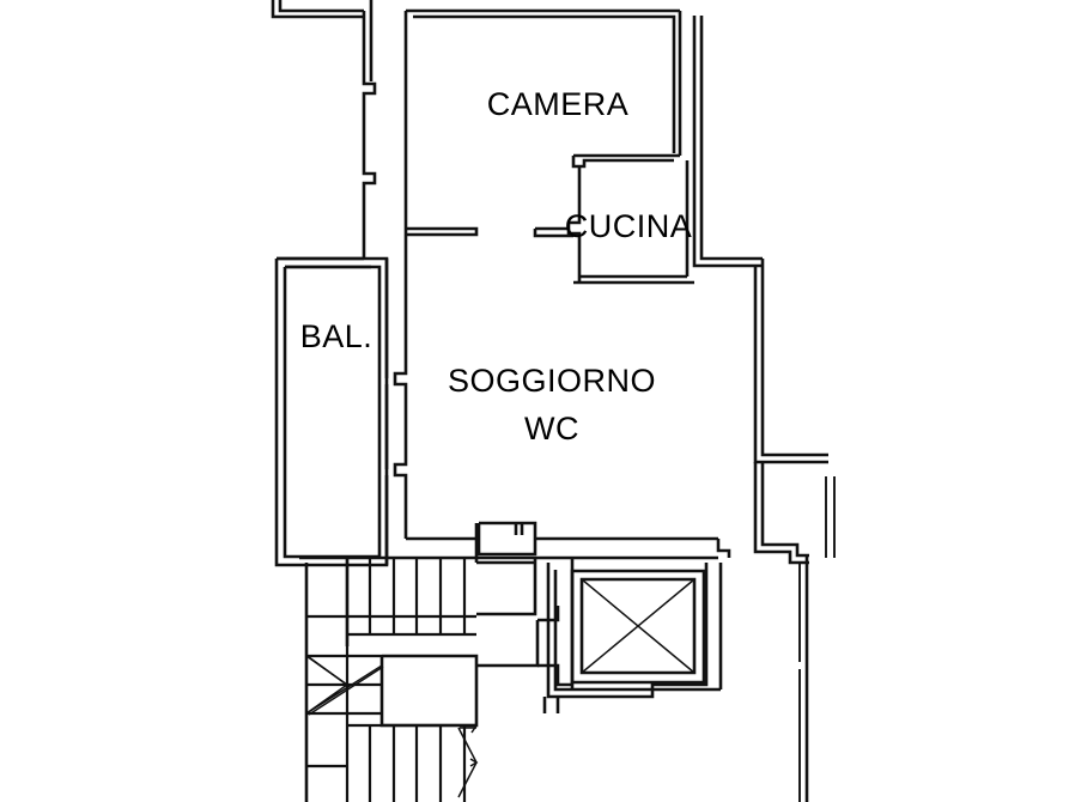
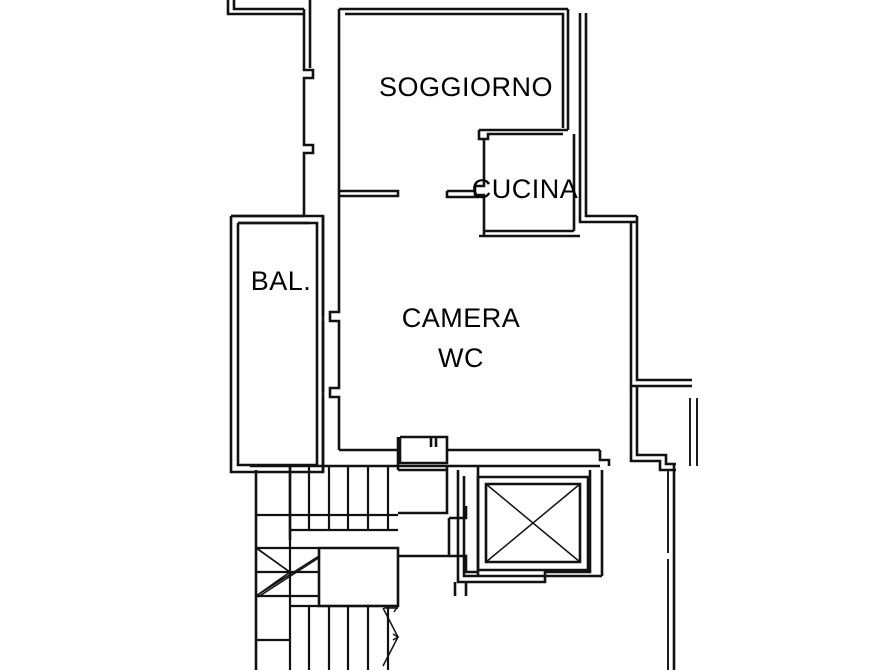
- CAMERA
+ SOGGIORNO
  CUCINA
  BAL.
- SOGGIORNO
+ CAMERA
  WC
